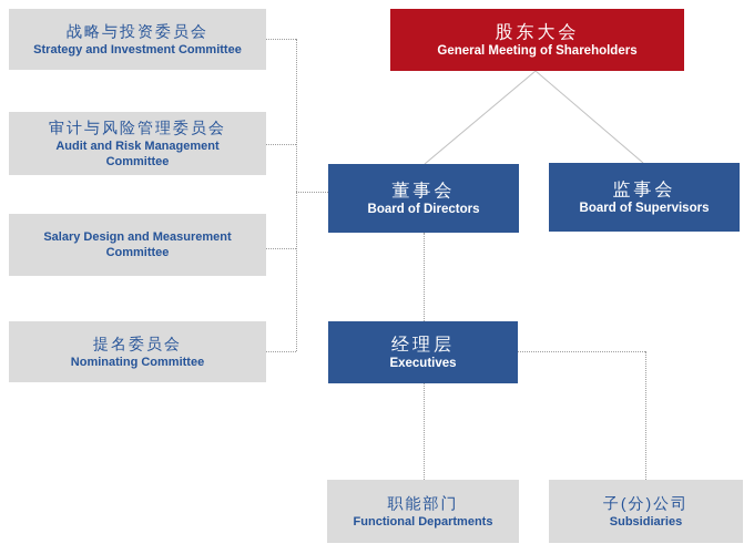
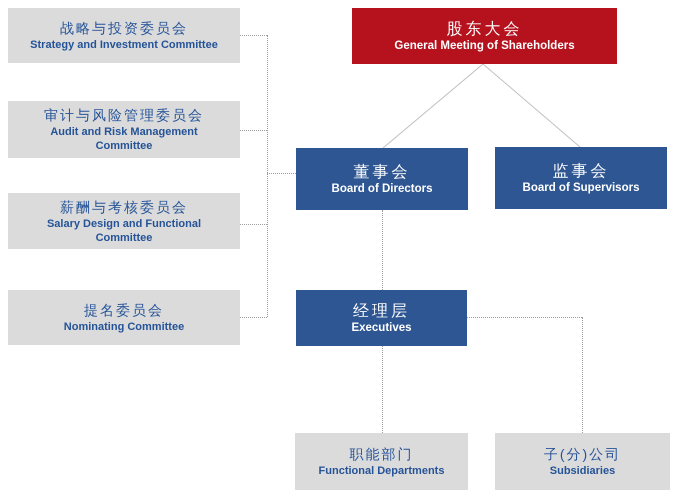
  战略与投资委员会
  Strategy and Investment Committee
  审计与风险管理委员会
  Audit and Risk Management Committee
+ 薪酬与考核委员会
- Salary Design and Measurement Committee
+ Salary Design and Functional Committee
  提名委员会
  Nominating Committee
  股东大会
  General Meeting of Shareholders
  董事会
  Board of Directors
  监事会
  Board of Supervisors
  经理层
  Executives
  职能部门
  Functional Departments
  子(分)公司
  Subsidiaries
